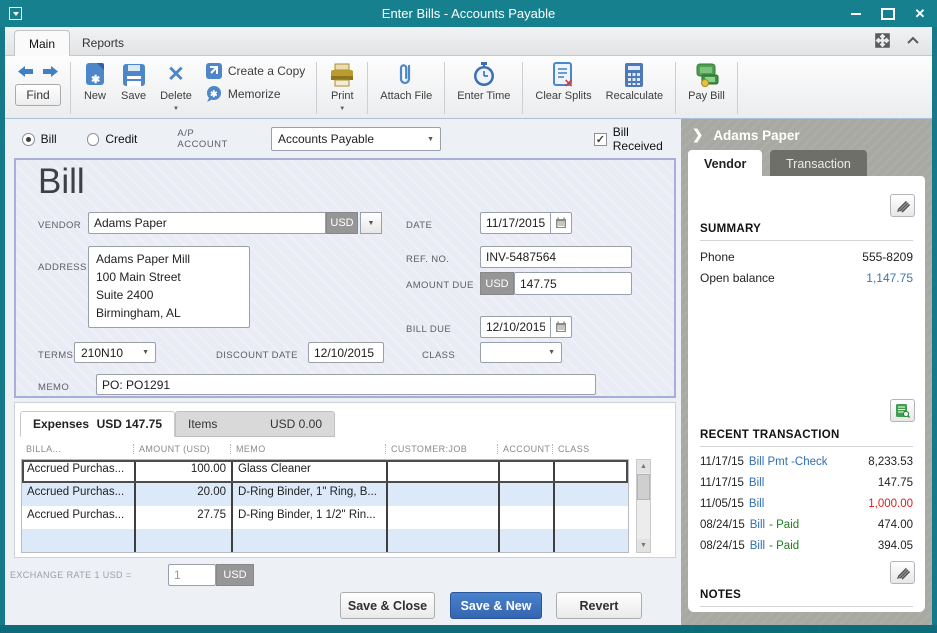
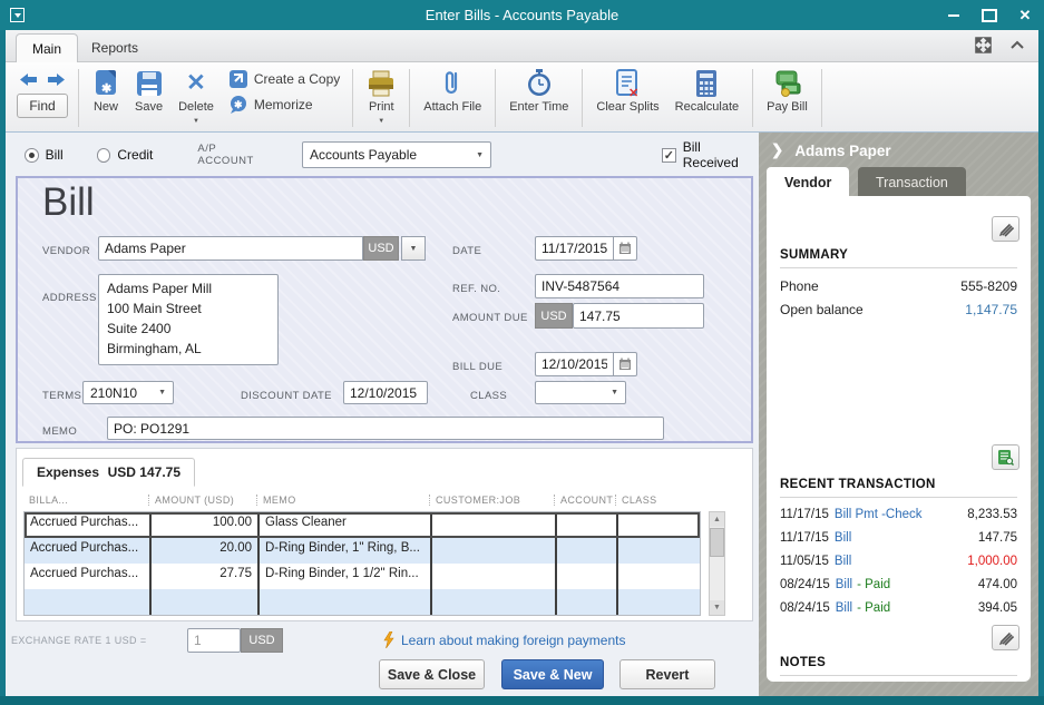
  Enter Bills - Accounts Payable
  ✕
  Main
  Reports
  Find
  ✱
  New
  Save
  ✕
  Delete
  Create a Copy
  ✱
  Memorize
  Print
  Attach File
  Enter Time
  ✕
  Clear Splits
  Recalculate
  Pay Bill
  Bill
  Credit
  A/P ACCOUNT
  Accounts Payable
  ✓
  Bill Received
  Bill
  VENDOR
  Adams Paper
  USD
  ADDRESS
  Adams Paper Mill
  100 Main Street
  Suite 2400
  Birmingham, AL
  DATE
  11/17/2015
  REF. NO.
  INV-5487564
  AMOUNT DUE
  USD
  147.75
  BILL DUE
  12/10/2015
  TERMS
  210N10
  DISCOUNT DATE
  12/10/2015
  CLASS
  MEMO
  PO: PO1291
  Expenses
  USD 147.75
- Items
- USD 0.00
  BILLA...
  AMOUNT (USD)
  MEMO
  CUSTOMER:JOB
  ACCOUNT
  CLASS
  Accrued Purchas...
  100.00
  Glass Cleaner
  Accrued Purchas...
  20.00
  D-Ring Binder, 1" Ring, B...
  Accrued Purchas...
  27.75
  D-Ring Binder, 1 1/2" Rin...
  EXCHANGE RATE 1 USD =
  1
  USD
+ Learn about making foreign payments
  Save & Close
  Save & New
  Revert
  ❯
  Adams Paper
  Vendor
  Transaction
  SUMMARY
  Phone
  555-8209
  Open balance
  1,147.75
  RECENT TRANSACTION
  11/17/15
  Bill Pmt -Check
  8,233.53
  11/17/15
  Bill
  147.75
  11/05/15
  Bill
  1,000.00
  08/24/15
  Bill
  - Paid
  474.00
  08/24/15
  Bill
  - Paid
  394.05
  NOTES
